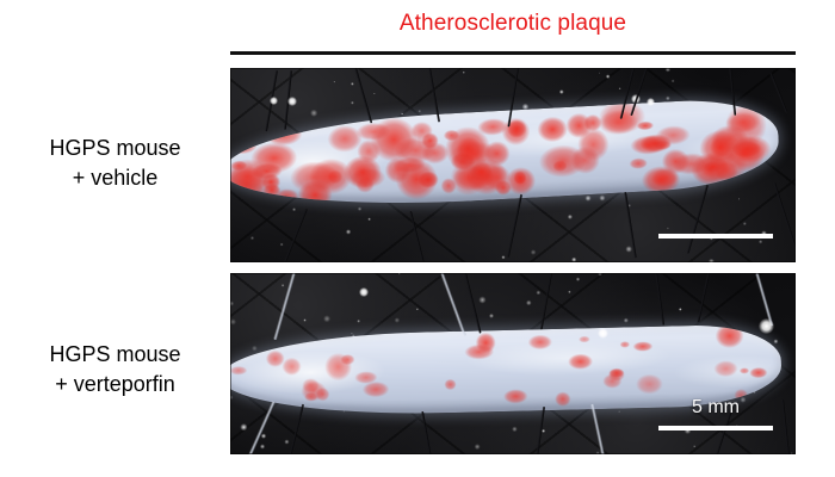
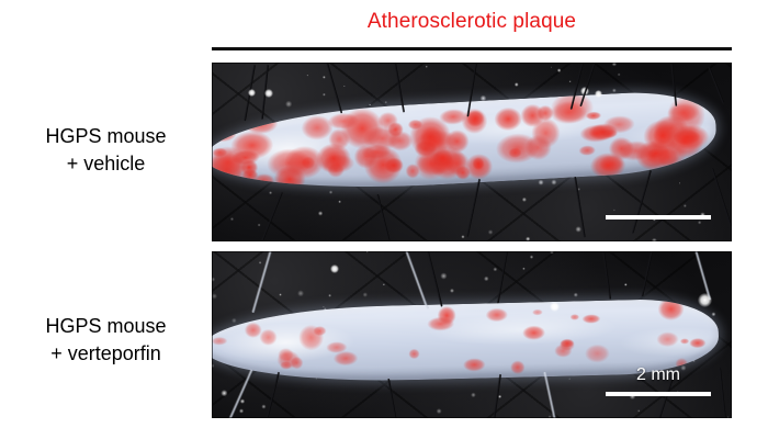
  Atherosclerotic plaque
  HGPS mouse
  + vehicle
  HGPS mouse
  + verteporfin
- 5 mm
+ 2 mm
